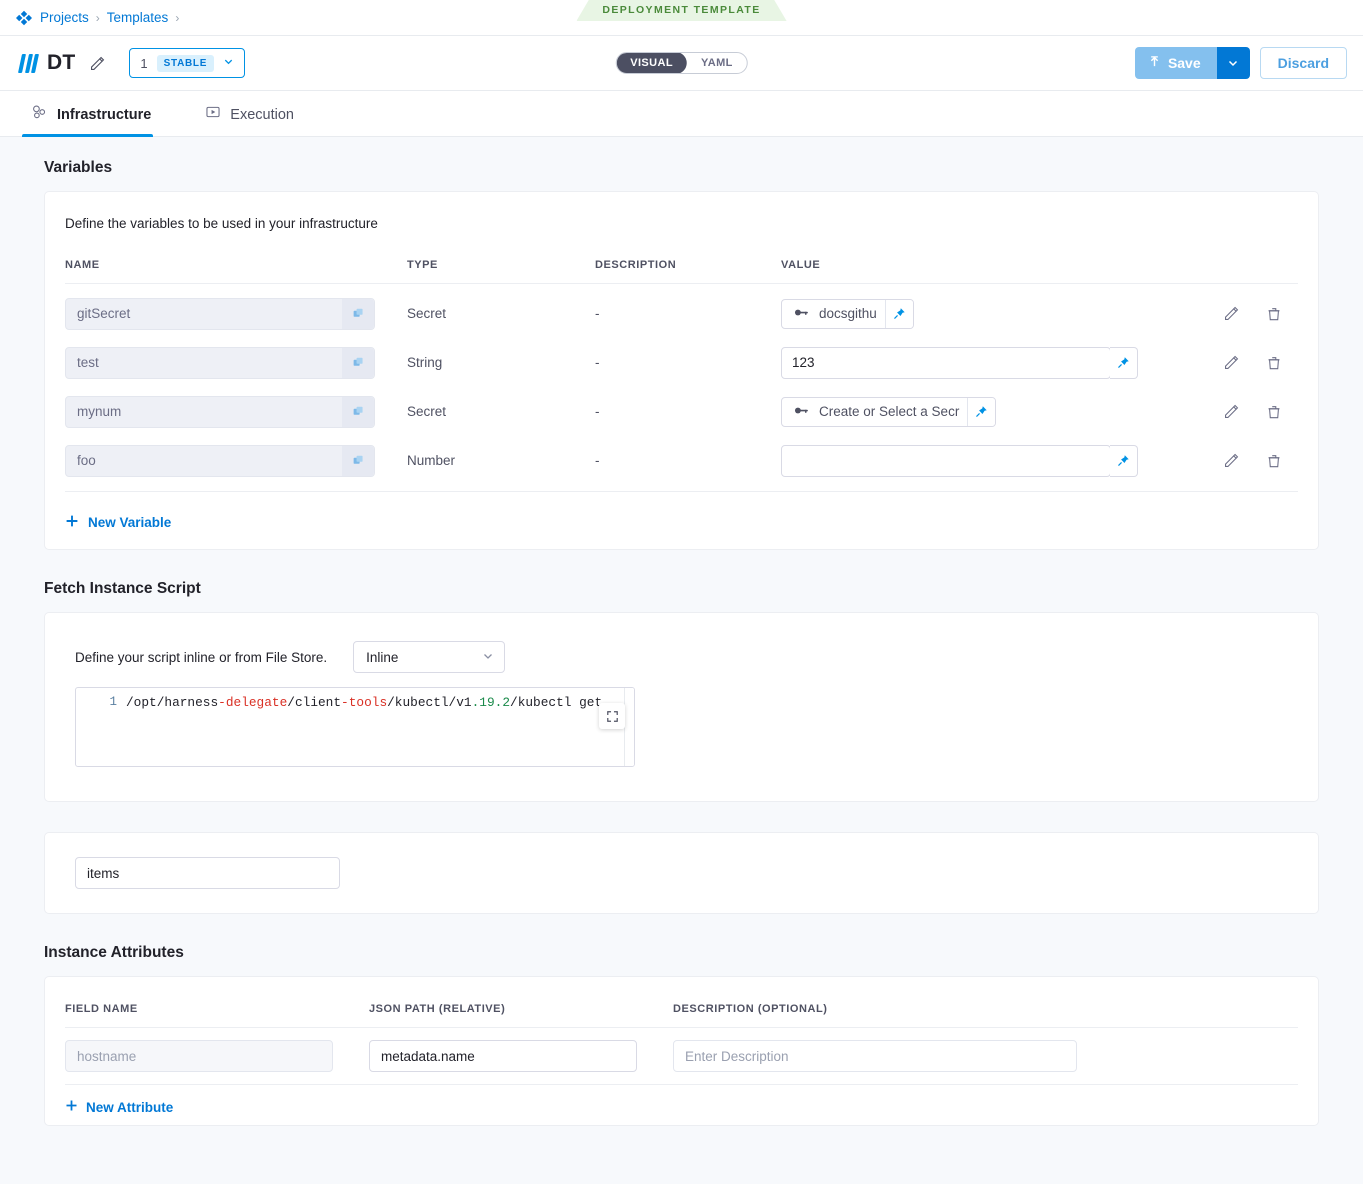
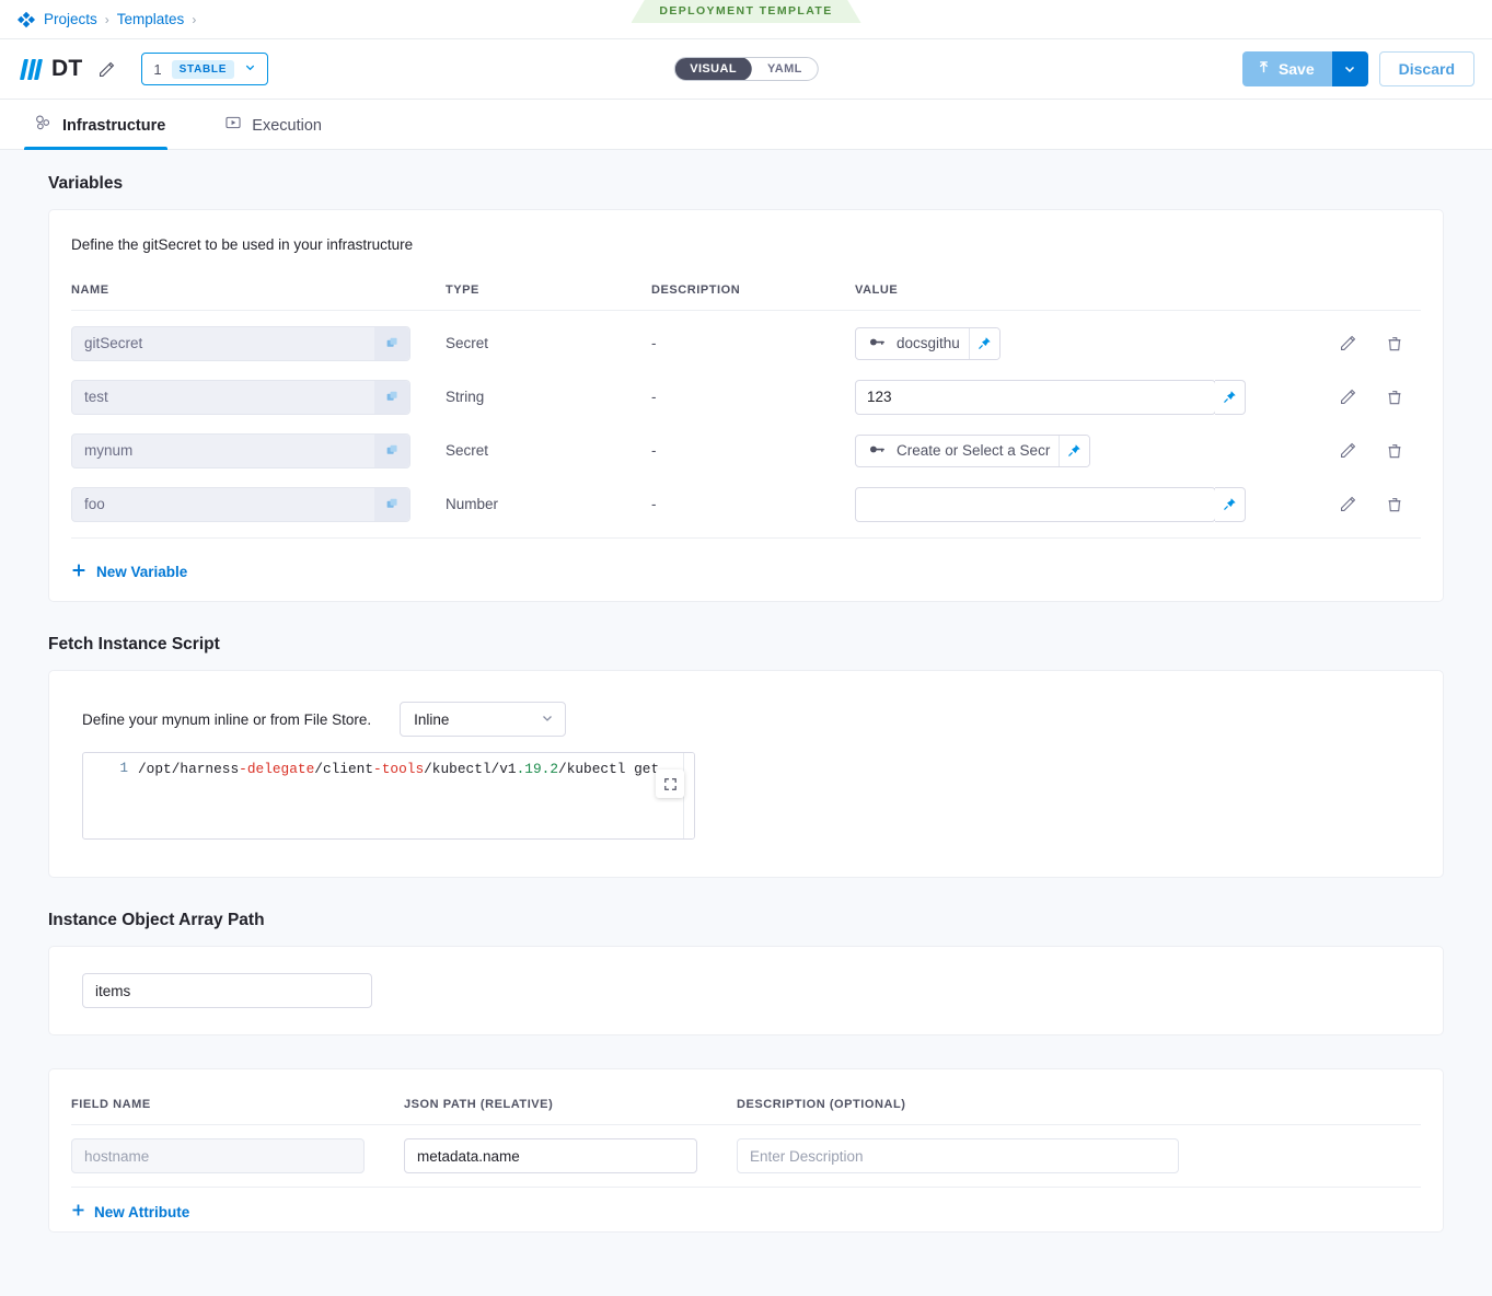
  Projects
  ›
  Templates
  ›
  DEPLOYMENT TEMPLATE
  DT
  1
  STABLE
  VISUAL
  YAML
  Save
  Discard
  Infrastructure
  Execution
  Variables
- Define the variables to be used in your infrastructure
+ Define the gitSecret to be used in your infrastructure
  NAME
  TYPE
  DESCRIPTION
  VALUE
  gitSecret
  Secret
  -
  docsgithu
  test
  String
  -
  123
  mynum
  Secret
  -
  Create or Select a Secr
  foo
  Number
  -
  New Variable
  Fetch Instance Script
- Define your script inline or from File Store.
+ Define your mynum inline or from File Store.
  Inline
  1
  /opt/harness-delegate/client-tools/kubectl/v1.19.2/kubectl get
+ Instance Object Array Path
  items
- Instance Attributes
  FIELD NAME
  JSON PATH (RELATIVE)
  DESCRIPTION (OPTIONAL)
  hostname
  metadata.name
  Enter Description
  New Attribute
